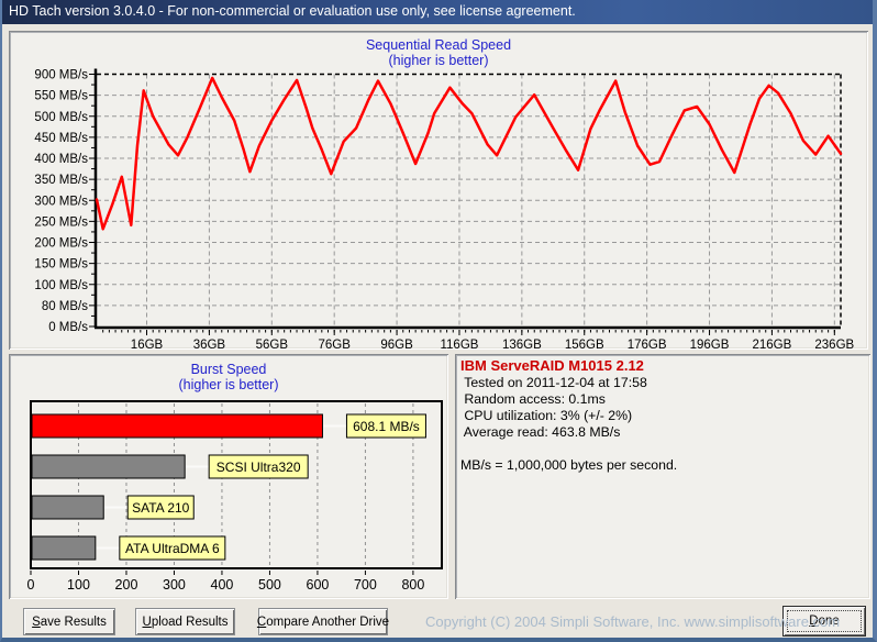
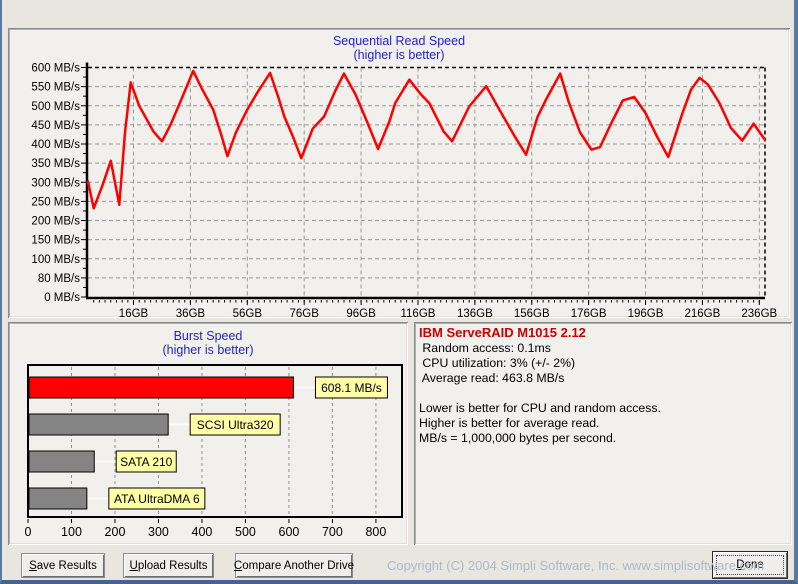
- HD Tach version 3.0.4.0 - For non-commercial or evaluation use only, see license agreement.
  Sequential Read Speed
  (higher is better)
  0 MB/s
  80 MB/s
  100 MB/s
  150 MB/s
  200 MB/s
  250 MB/s
  300 MB/s
  350 MB/s
  400 MB/s
  450 MB/s
  500 MB/s
  550 MB/s
- 900 MB/s
+ 600 MB/s
  16GB
  36GB
  56GB
  76GB
  96GB
  116GB
  136GB
  156GB
  176GB
  196GB
  216GB
  236GB
  Burst Speed
  (higher is better)
  0
  100
  200
  300
  400
  500
  600
  700
  800
  608.1 MB/s
  SCSI Ultra320
  SATA 210
  ATA UltraDMA 6
  IBM ServeRAID M1015 2.12
- Tested on 2011-12-04 at 17:58
  Random access: 0.1ms
  CPU utilization: 3% (+/- 2%)
  Average read: 463.8 MB/s
+ Lower is better for CPU and random access.
+ Higher is better for average read.
  MB/s = 1,000,000 bytes per second.
  Save Results
  Upload Results
  Compare Another Drive
  Done
  Copyright (C) 2004 Simpli Software, Inc. www.simplisoftware.com
